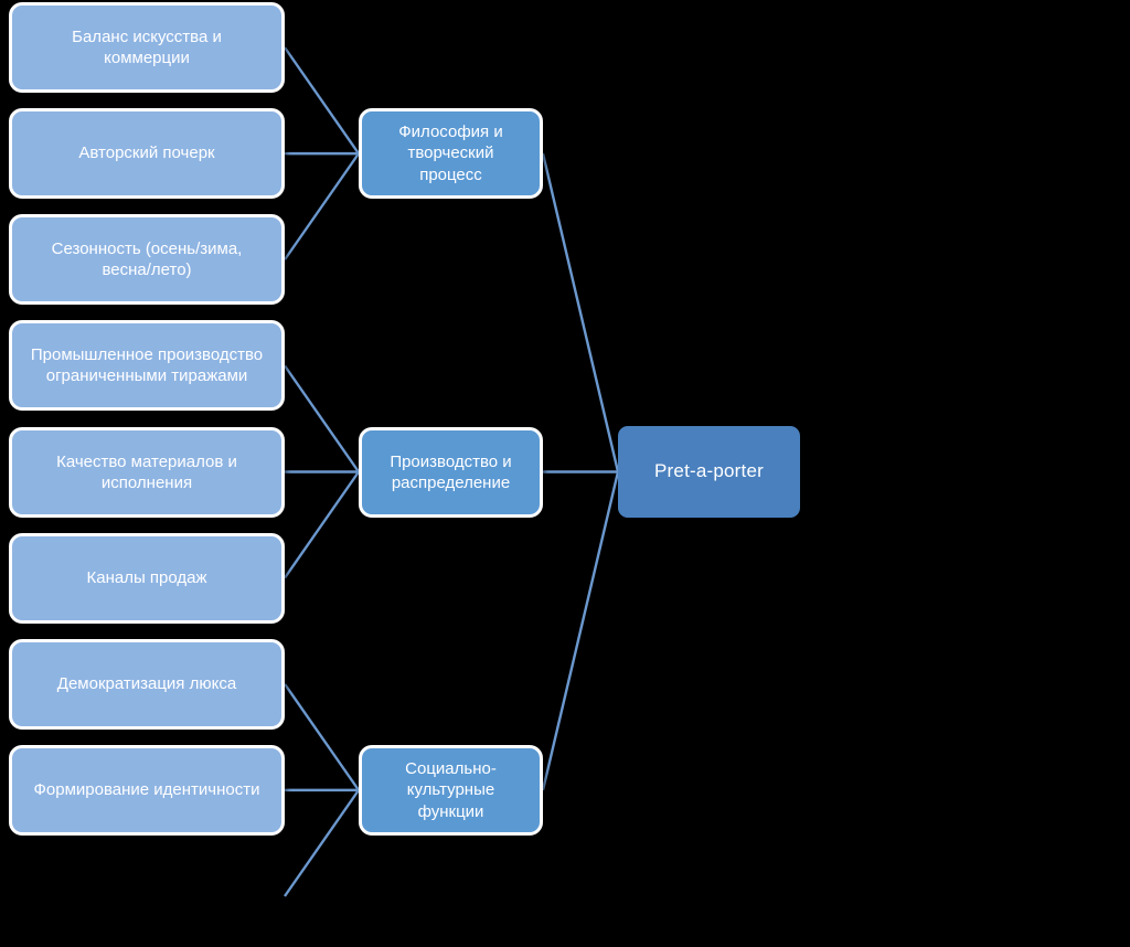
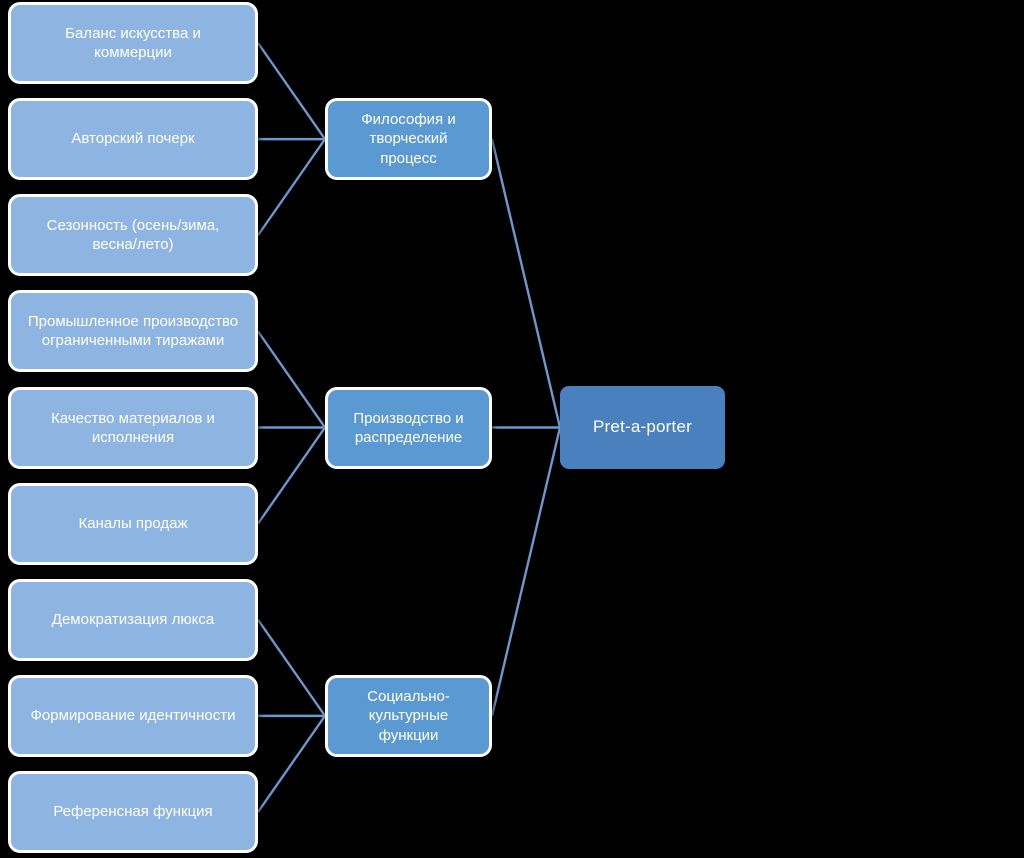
  Pret-a-porter
  Философия и творческий процесс
  Баланс искусства и коммерции
  Авторский почерк
  Сезонность (осень/зима, весна/лето)
  Производство и распределение
  Промышленное производство ограниченными тиражами
  Качество материалов и исполнения
  Каналы продаж
  Социально-культурные функции
  Демократизация люкса
  Формирование идентичности
+ Референсная функция
